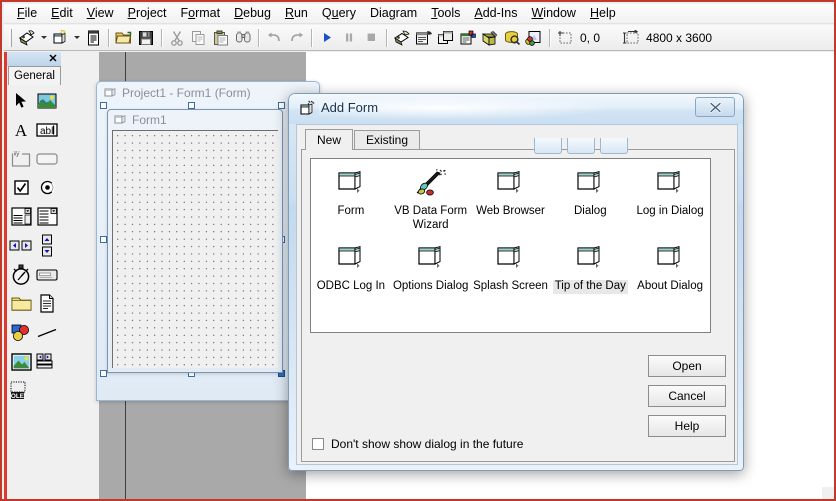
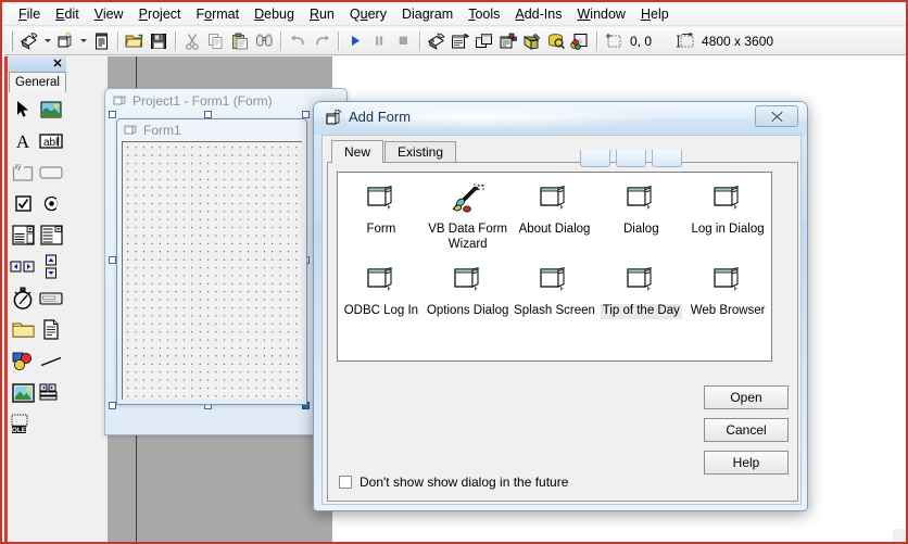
  File
  Edit
  View
  Project
  Format
  Debug
  Run
  Query
  Diagram
  Tools
  Add-Ins
  Window
  Help
  0, 0
  4800 x 3600
  ✕
  General
  A
  abl
  Project1 - Form1 (Form)
  Form1
  Add Form
  New
  Existing
  Form
  VB Data Form Wizard
- Web Browser
+ About Dialog
  Dialog
  Log in Dialog
  ODBC Log In
  Options Dialog
  Splash Screen
  Tip of the Day
- About Dialog
+ Web Browser
  Open
  Cancel
  Help
  Don't show show dialog in the future
